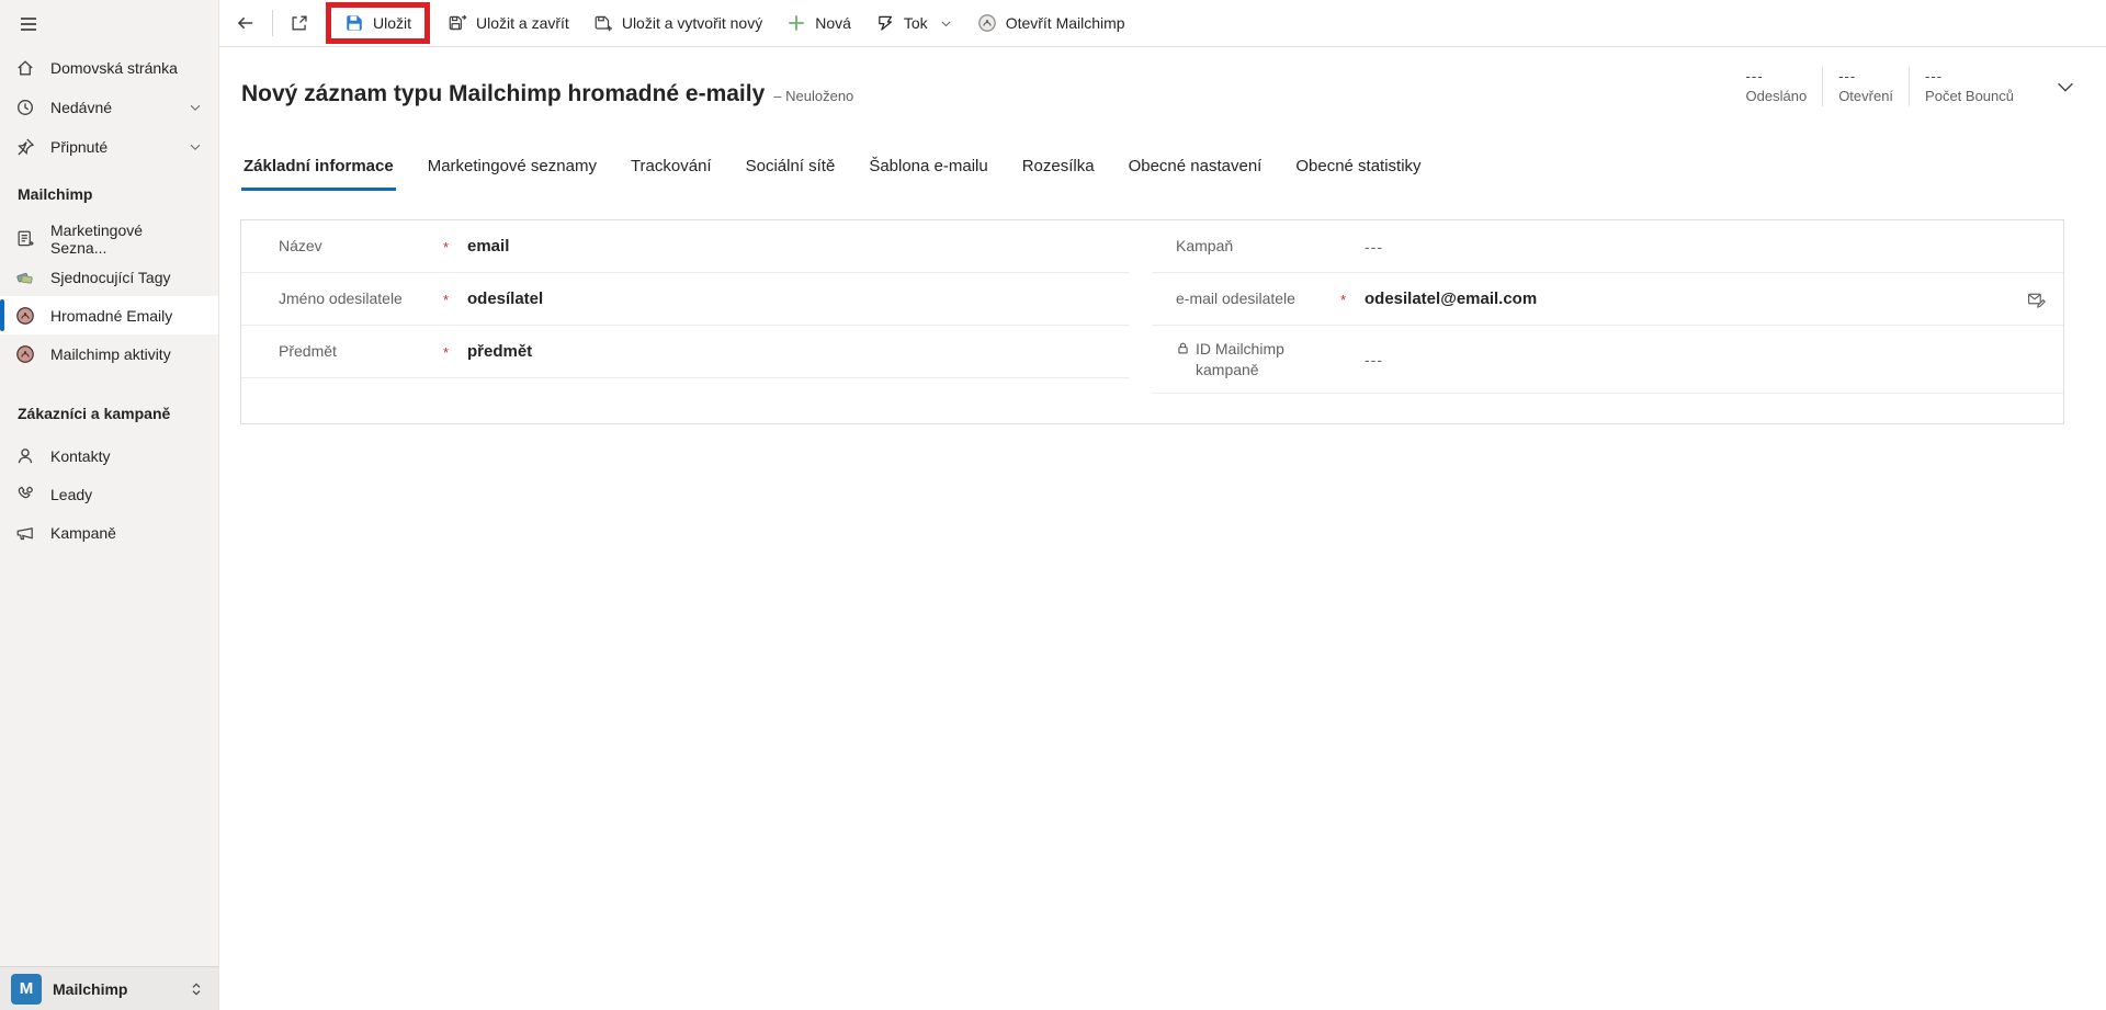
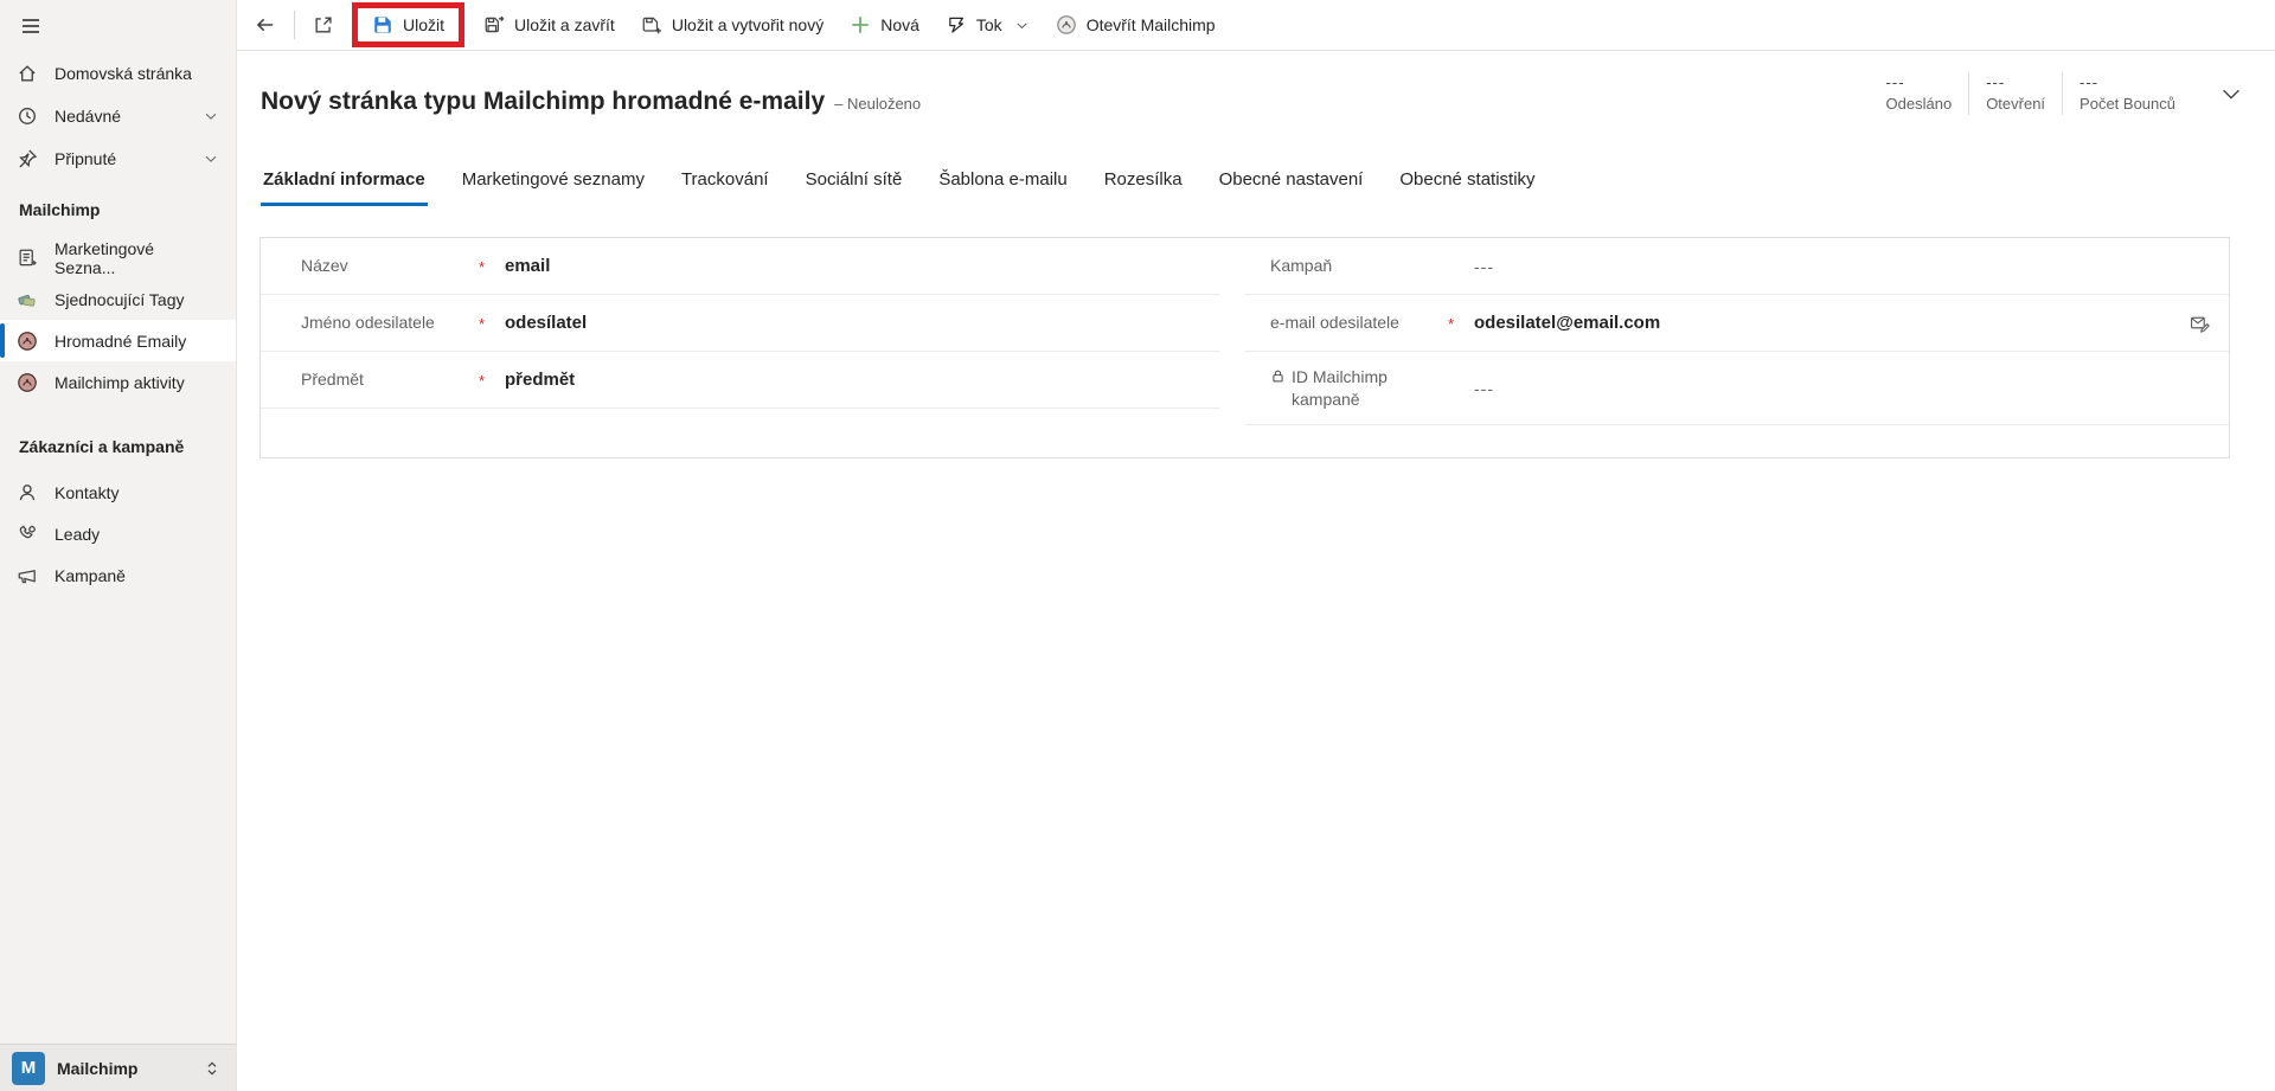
  Domovská stránka
  Nedávné
  Připnuté
  Mailchimp
  Marketingové Sezna...
  Sjednocující Tagy
  Hromadné Emaily
  Mailchimp aktivity
  Zákazníci a kampaně
  Kontakty
  Leady
  Kampaně
  M
  Mailchimp
  Uložit
  Uložit a zavřít
  Uložit a vytvořit nový
  Nová
  Tok
  Otevřít Mailchimp
- Nový záznam typu Mailchimp hromadné e-maily – Neuloženo
+ Nový stránka typu Mailchimp hromadné e-maily – Neuloženo
  ---
  Odesláno
  ---
  Otevření
  ---
  Počet Bounců
  Základní informace
  Marketingové seznamy
  Trackování
  Sociální sítě
  Šablona e-mailu
  Rozesílka
  Obecné nastavení
  Obecné statistiky
  Název
  *
  email
  Jméno odesilatele
  *
  odesílatel
  Předmět
  *
  předmět
  Kampaň
  ---
  e-mail odesilatele
  *
  odesilatel@email.com
  ID Mailchimp kampaně
  ---
